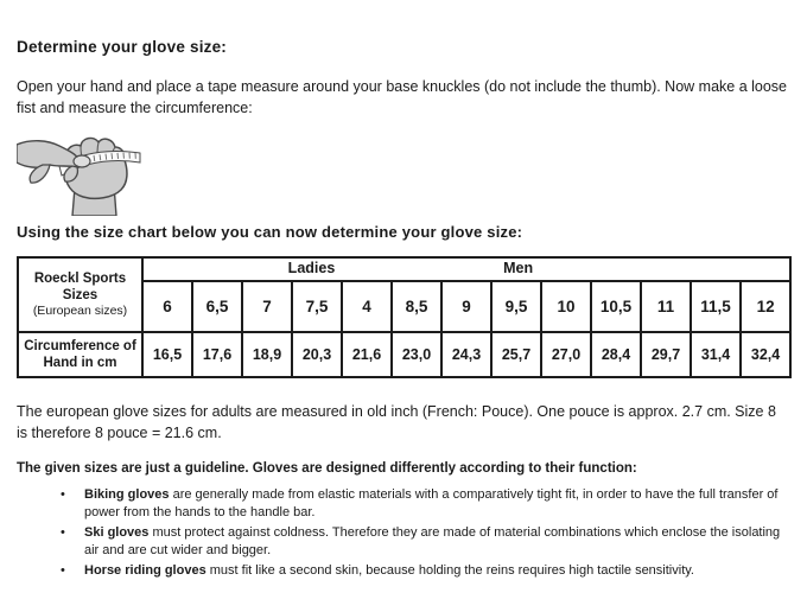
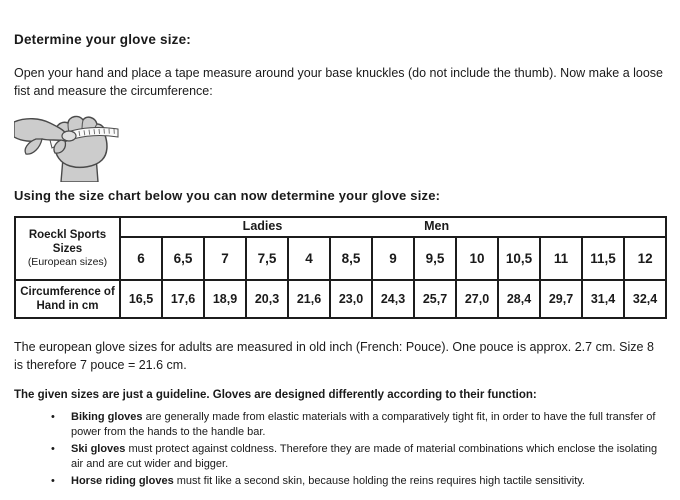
  Determine your glove size:
  Open your hand and place a tape measure around your base knuckles (do not include the thumb). Now make a loose fist and measure the circumference:
  Using the size chart below you can now determine your glove size:
  Roeckl Sports Sizes (European sizes)	Ladies Men
  6	6,5	7	7,5	4	8,5	9	9,5	10	10,5	11	11,5	12
  Circumference of Hand in cm	16,5	17,6	18,9	20,3	21,6	23,0	24,3	25,7	27,0	28,4	29,7	31,4	32,4
- The european glove sizes for adults are measured in old inch (French: Pouce). One pouce is approx. 2.7 cm. Size 8 is therefore 8 pouce = 21.6 cm.
+ The european glove sizes for adults are measured in old inch (French: Pouce). One pouce is approx. 2.7 cm. Size 8 is therefore 7 pouce = 21.6 cm.
  The given sizes are just a guideline. Gloves are designed differently according to their function:
  Biking gloves are generally made from elastic materials with a comparatively tight fit, in order to have the full transfer of power from the hands to the handle bar.
  Ski gloves must protect against coldness. Therefore they are made of material combinations which enclose the isolating air and are cut wider and bigger.
  Horse riding gloves must fit like a second skin, because holding the reins requires high tactile sensitivity.
